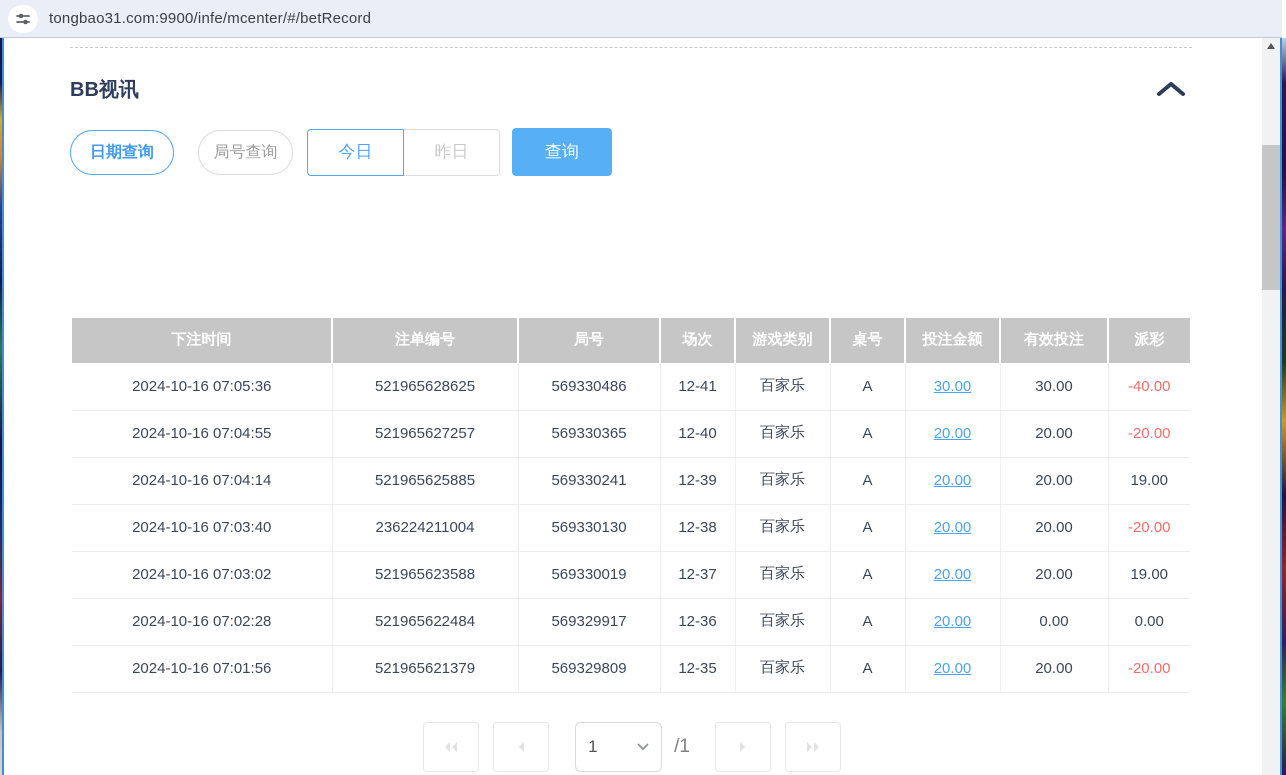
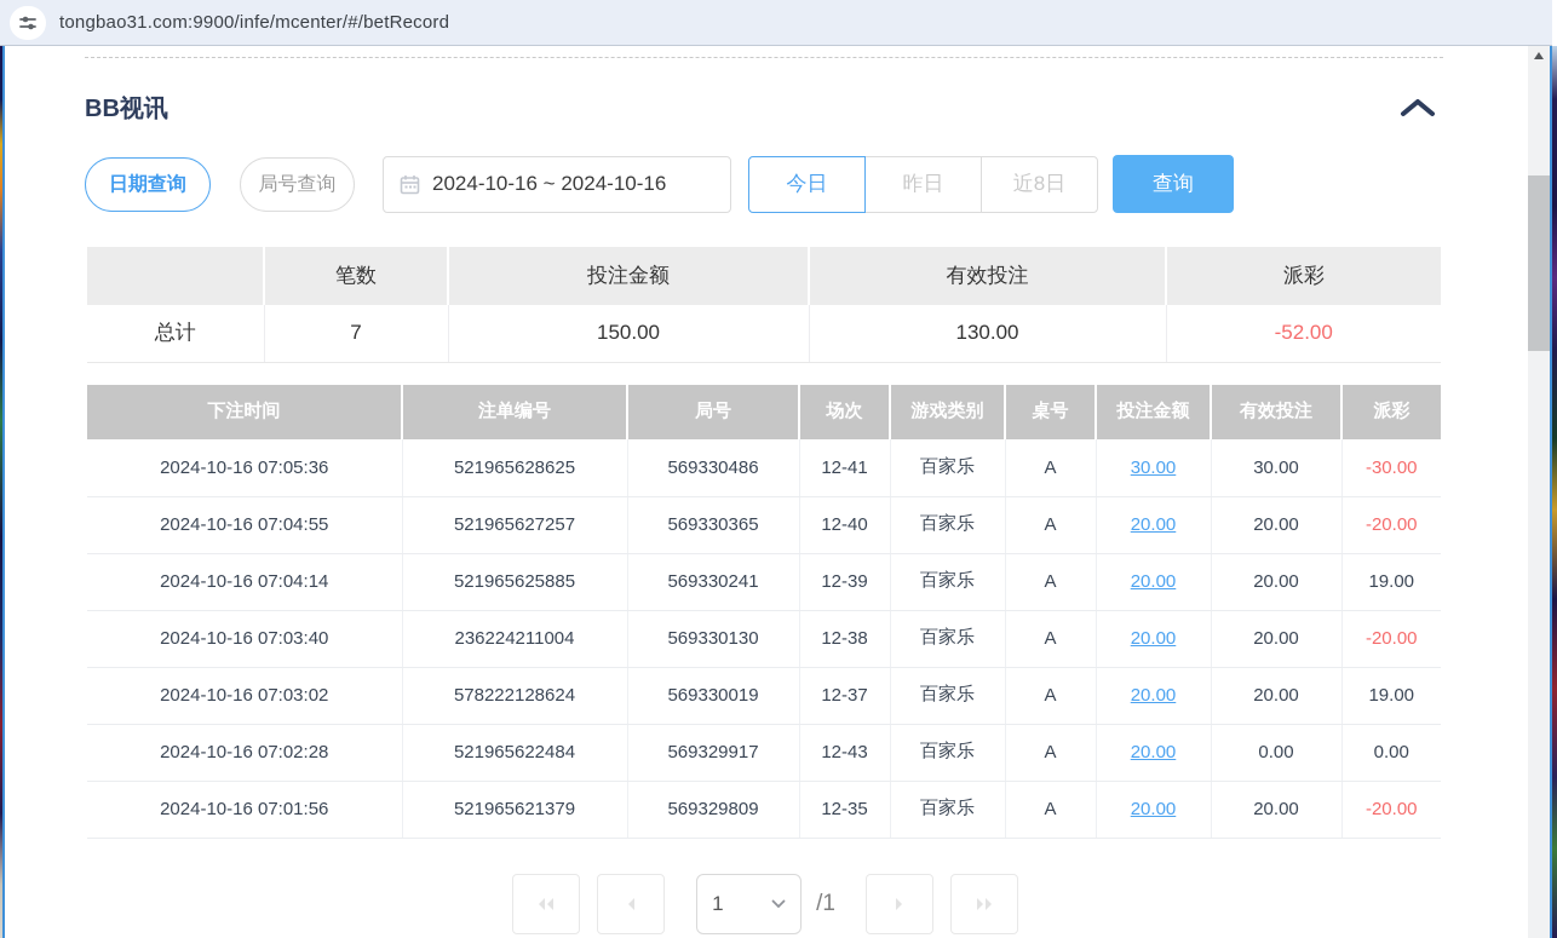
  tongbao31.com:9900/infe/mcenter/#/betRecord
  BB视讯
  日期查询
  局号查询
+ 2024-10-16 ~ 2024-10-16
  今日
  昨日
+ 近8日
  查询
+ 	笔数	投注金额	有效投注	派彩
+ 总计	7	150.00	130.00	-52.00
  下注时间	注单编号	局号	场次	游戏类别	桌号	投注金额	有效投注	派彩
- 2024-10-16 07:05:36	521965628625	569330486	12-41	百家乐	A	30.00	30.00	-40.00
+ 2024-10-16 07:05:36	521965628625	569330486	12-41	百家乐	A	30.00	30.00	-30.00
  2024-10-16 07:04:55	521965627257	569330365	12-40	百家乐	A	20.00	20.00	-20.00
  2024-10-16 07:04:14	521965625885	569330241	12-39	百家乐	A	20.00	20.00	19.00
  2024-10-16 07:03:40	236224211004	569330130	12-38	百家乐	A	20.00	20.00	-20.00
- 2024-10-16 07:03:02	521965623588	569330019	12-37	百家乐	A	20.00	20.00	19.00
+ 2024-10-16 07:03:02	578222128624	569330019	12-37	百家乐	A	20.00	20.00	19.00
- 2024-10-16 07:02:28	521965622484	569329917	12-36	百家乐	A	20.00	0.00	0.00
+ 2024-10-16 07:02:28	521965622484	569329917	12-43	百家乐	A	20.00	0.00	0.00
  2024-10-16 07:01:56	521965621379	569329809	12-35	百家乐	A	20.00	20.00	-20.00
  1
  /1
